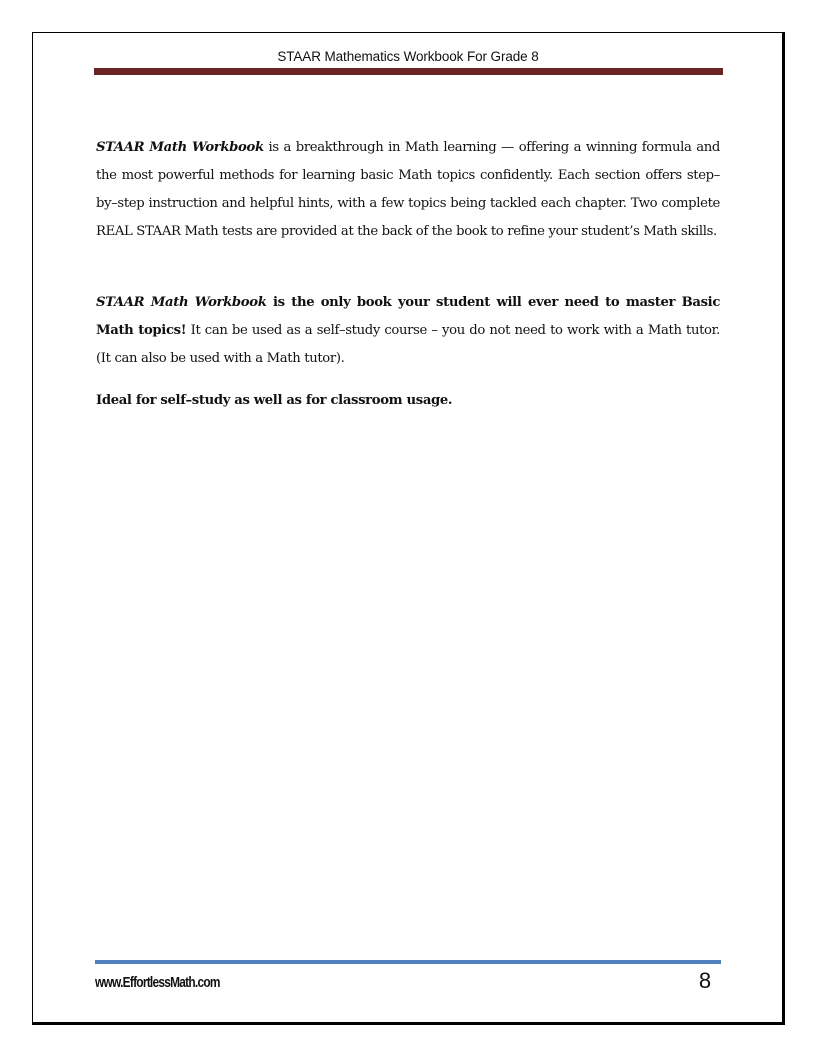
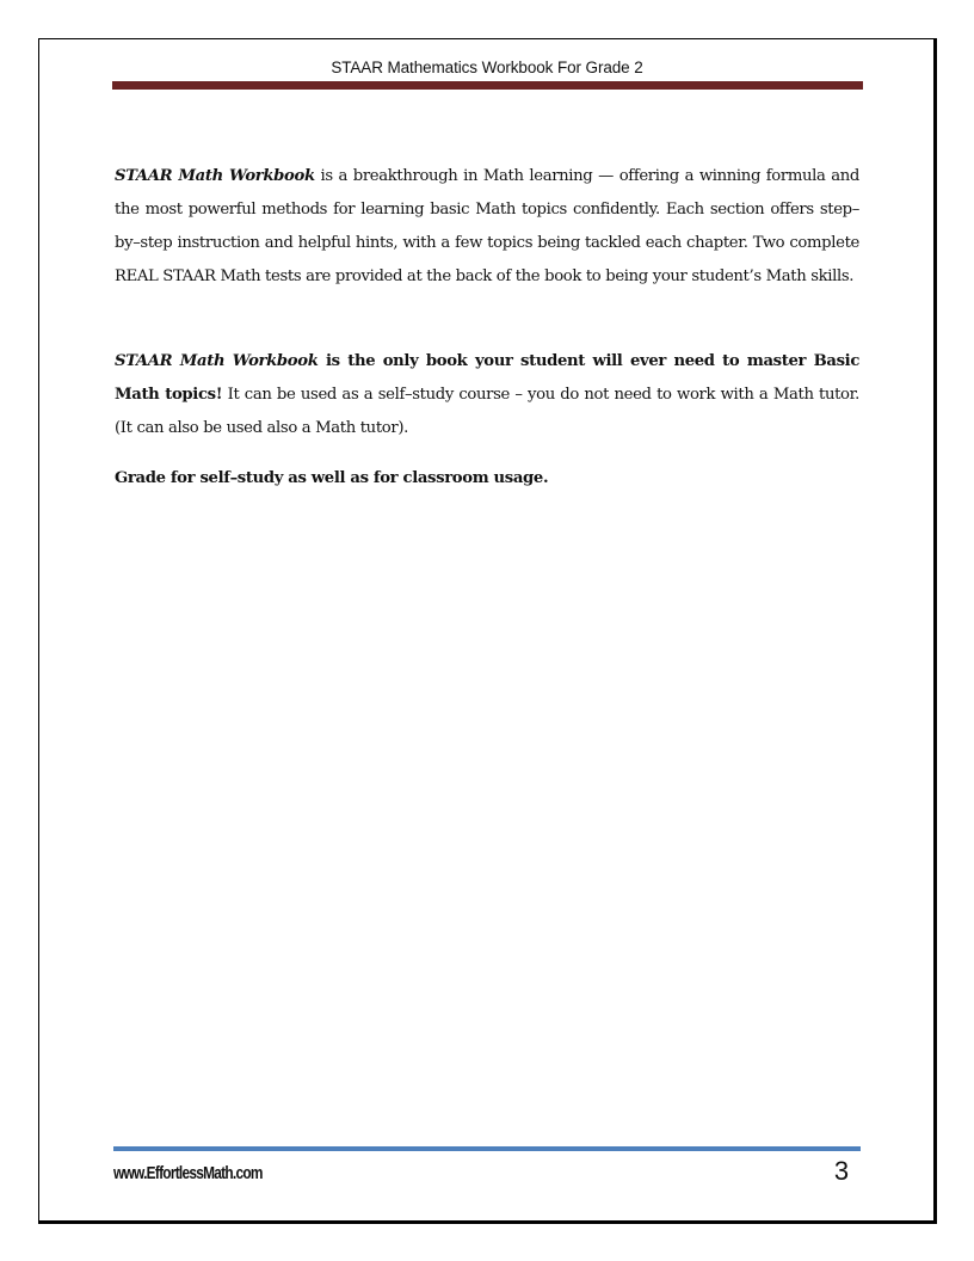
- STAAR Mathematics Workbook For Grade 8
+ STAAR Mathematics Workbook For Grade 2
- STAAR Math Workbook is a breakthrough in Math learning — offering a winning formula and the most powerful methods for learning basic Math topics confidently. Each section offers step–by–step instruction and helpful hints, with a few topics being tackled each chapter. Two complete REAL STAAR Math tests are provided at the back of the book to refine your student’s Math skills.
+ STAAR Math Workbook is a breakthrough in Math learning — offering a winning formula and the most powerful methods for learning basic Math topics confidently. Each section offers step–by–step instruction and helpful hints, with a few topics being tackled each chapter. Two complete REAL STAAR Math tests are provided at the back of the book to being your student’s Math skills.
- STAAR Math Workbook is the only book your student will ever need to master Basic Math topics! It can be used as a self–study course – you do not need to work with a Math tutor. (It can also be used with a Math tutor).
+ STAAR Math Workbook is the only book your student will ever need to master Basic Math topics! It can be used as a self–study course – you do not need to work with a Math tutor. (It can also be used also a Math tutor).
- Ideal for self–study as well as for classroom usage.
+ Grade for self–study as well as for classroom usage.
  www.EffortlessMath.com
- 8
+ 3
